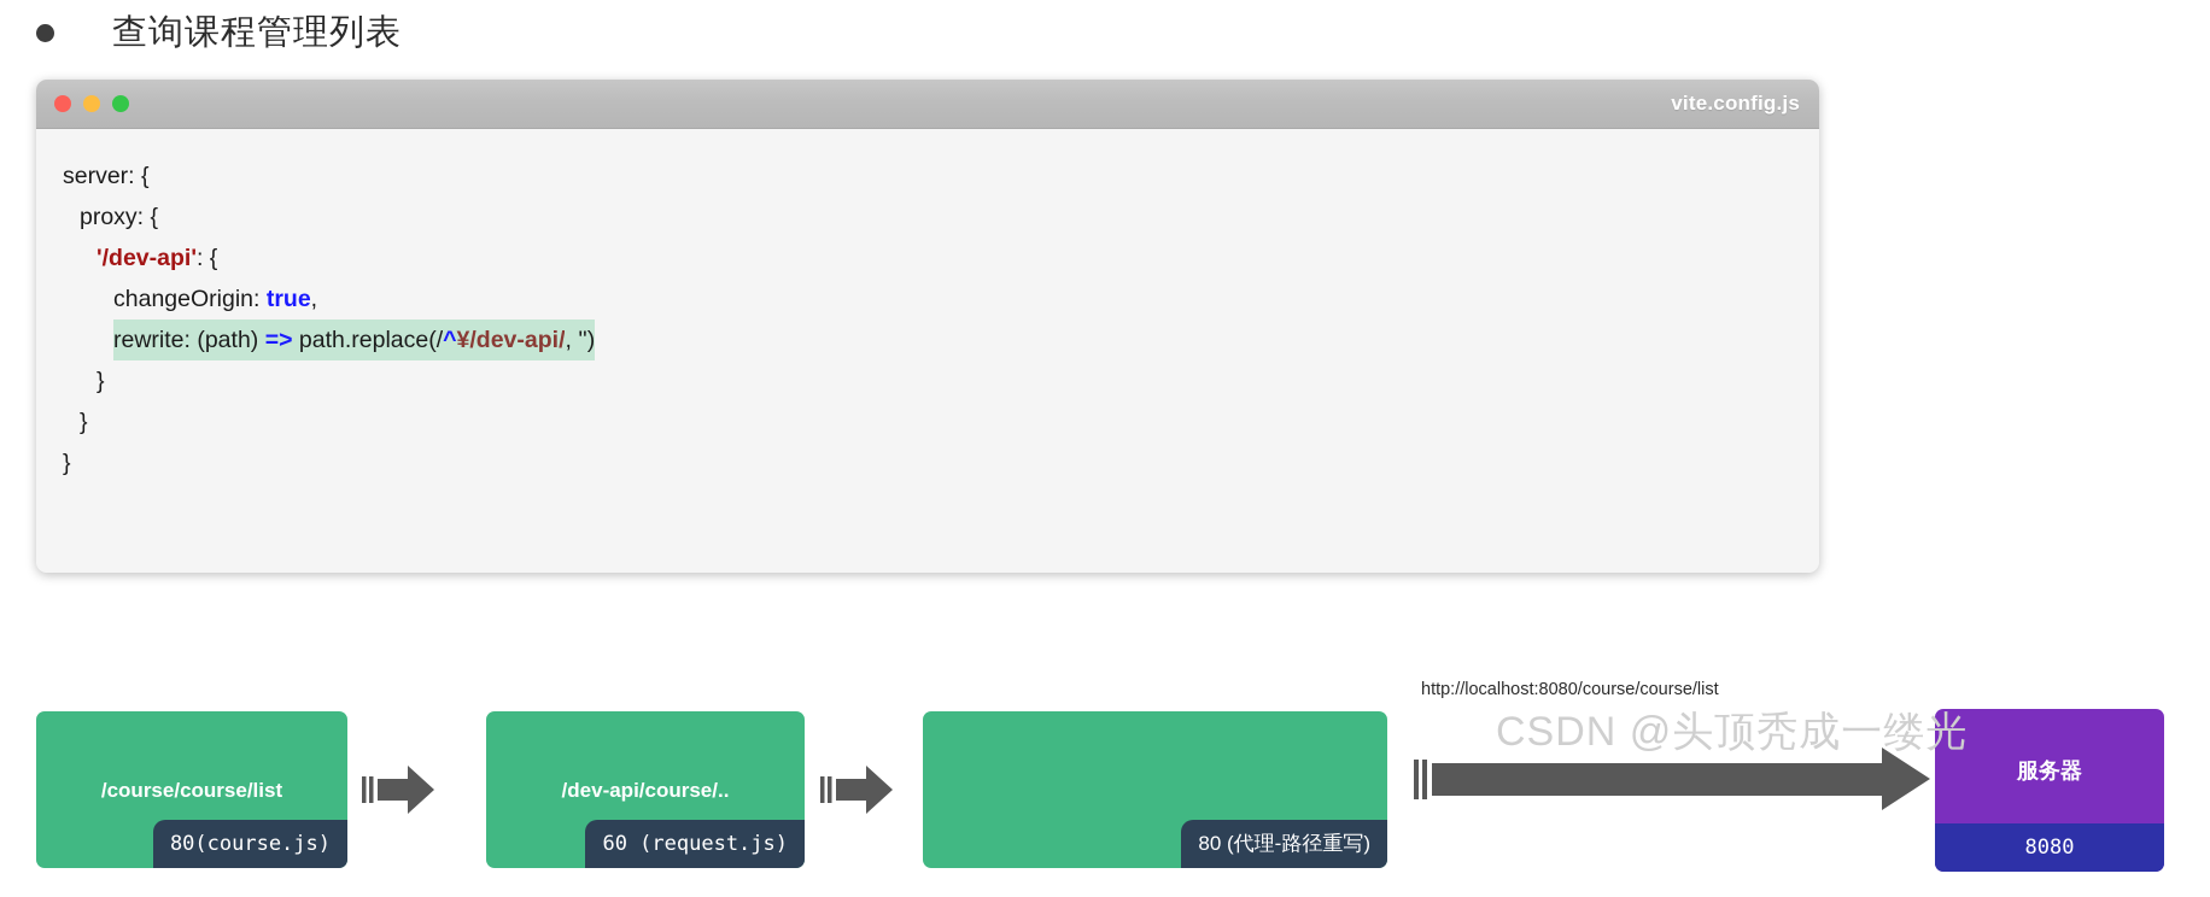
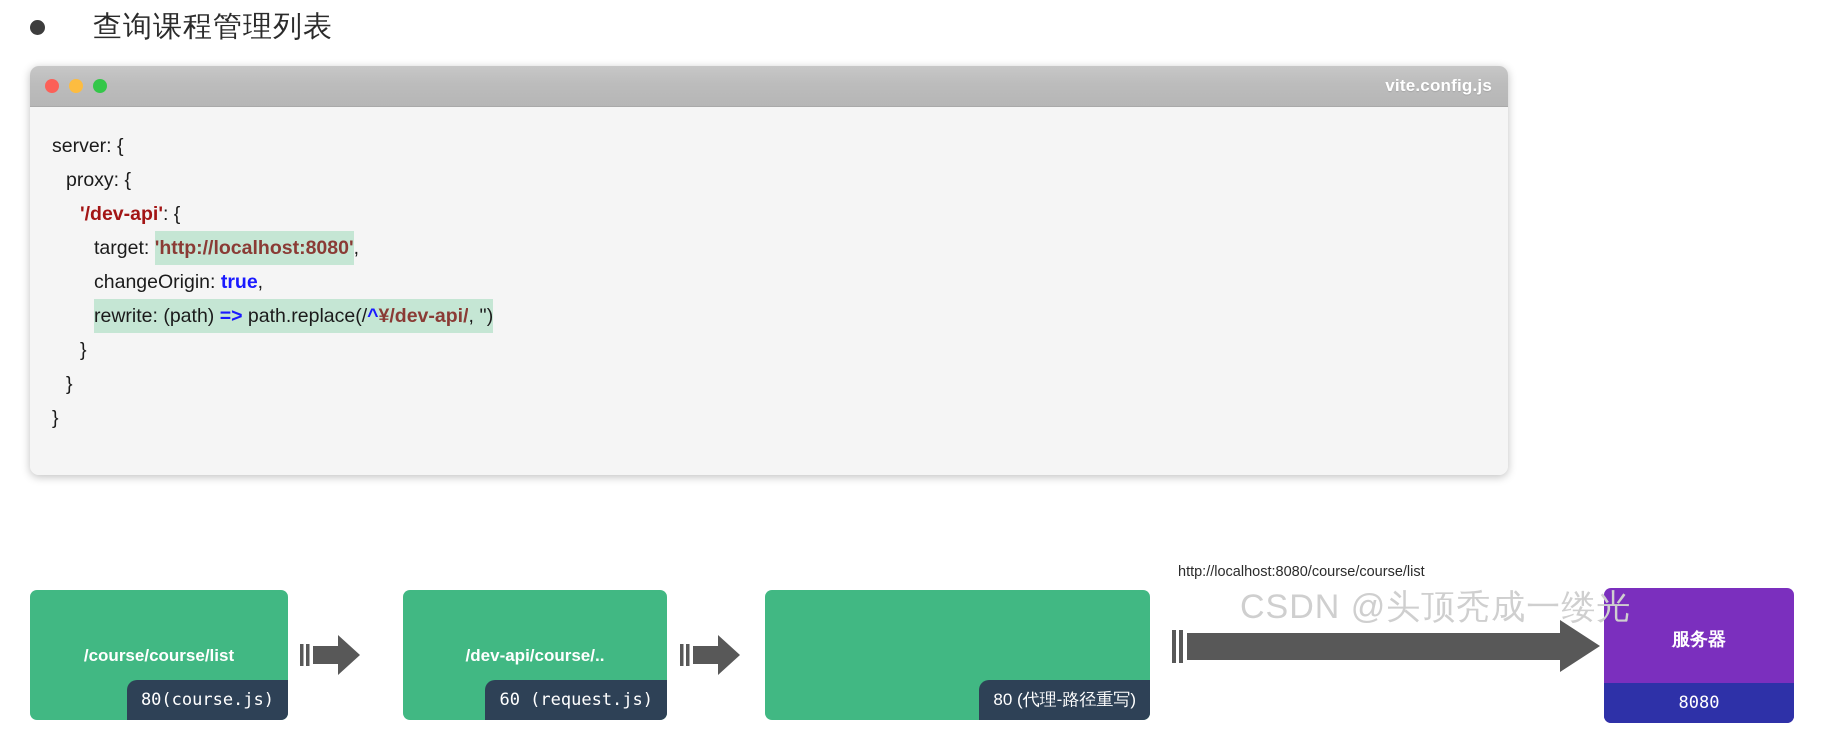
  查询课程管理列表
  vite.config.js
  server: {
  proxy: {
  '/dev-api': {
+ target: 'http://localhost:8080',
  changeOrigin: true,
  rewrite: (path) => path.replace(/^¥/dev-api/, '')
  }
  }
  }
  /course/course/list
  80(course.js)
  /dev-api/course/..
  60 (request.js)
  80 (代理-路径重写)
  http://localhost:8080/course/course/list
  服务器
  8080
  CSDN @头顶秃成一缕光
